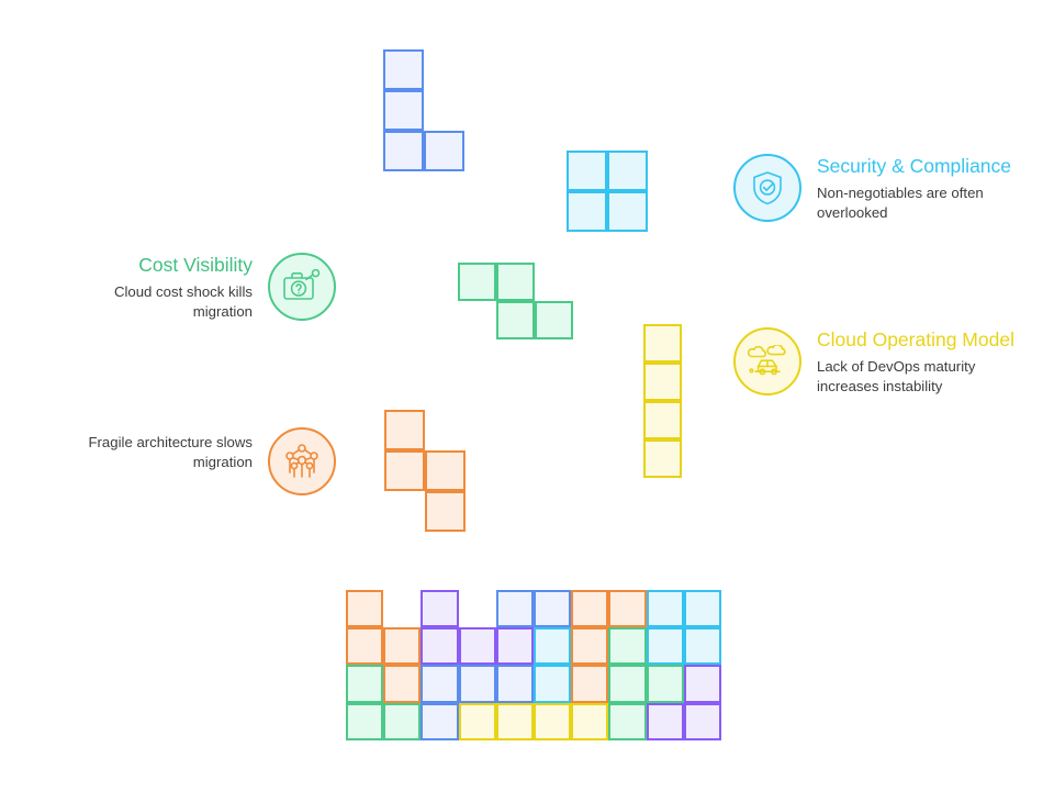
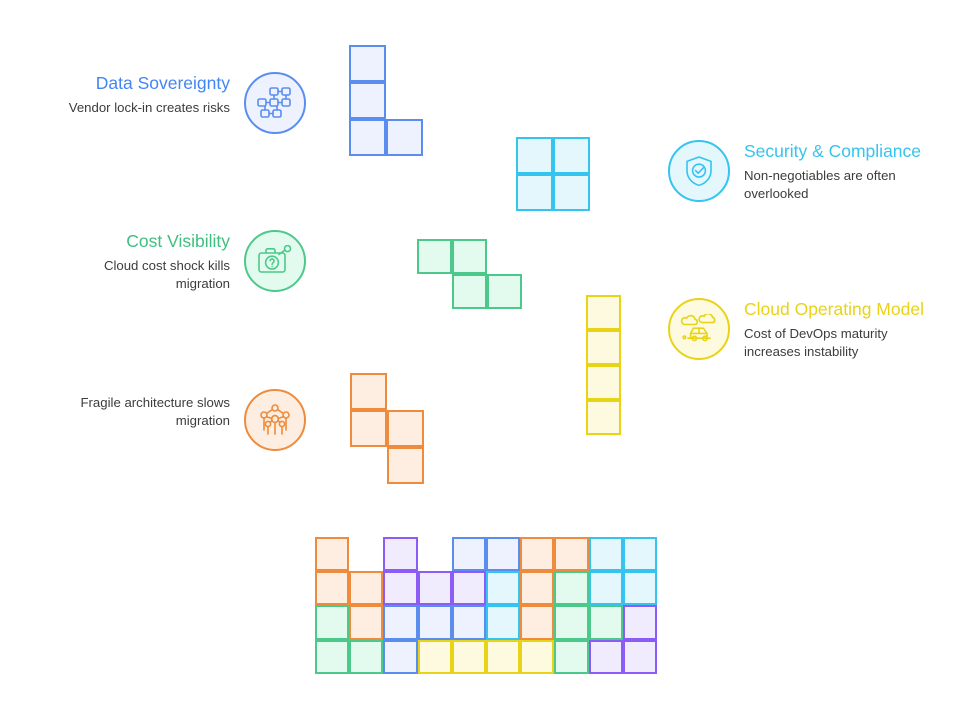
+ Data Sovereignty
+ Vendor lock-in creates risks
  Cost Visibility
  Cloud cost shock kills migration
  Fragile architecture slows migration
  Security & Compliance
  Non-negotiables are often overlooked
  Cloud Operating Model
- Lack of DevOps maturity increases instability
+ Cost of DevOps maturity increases instability
